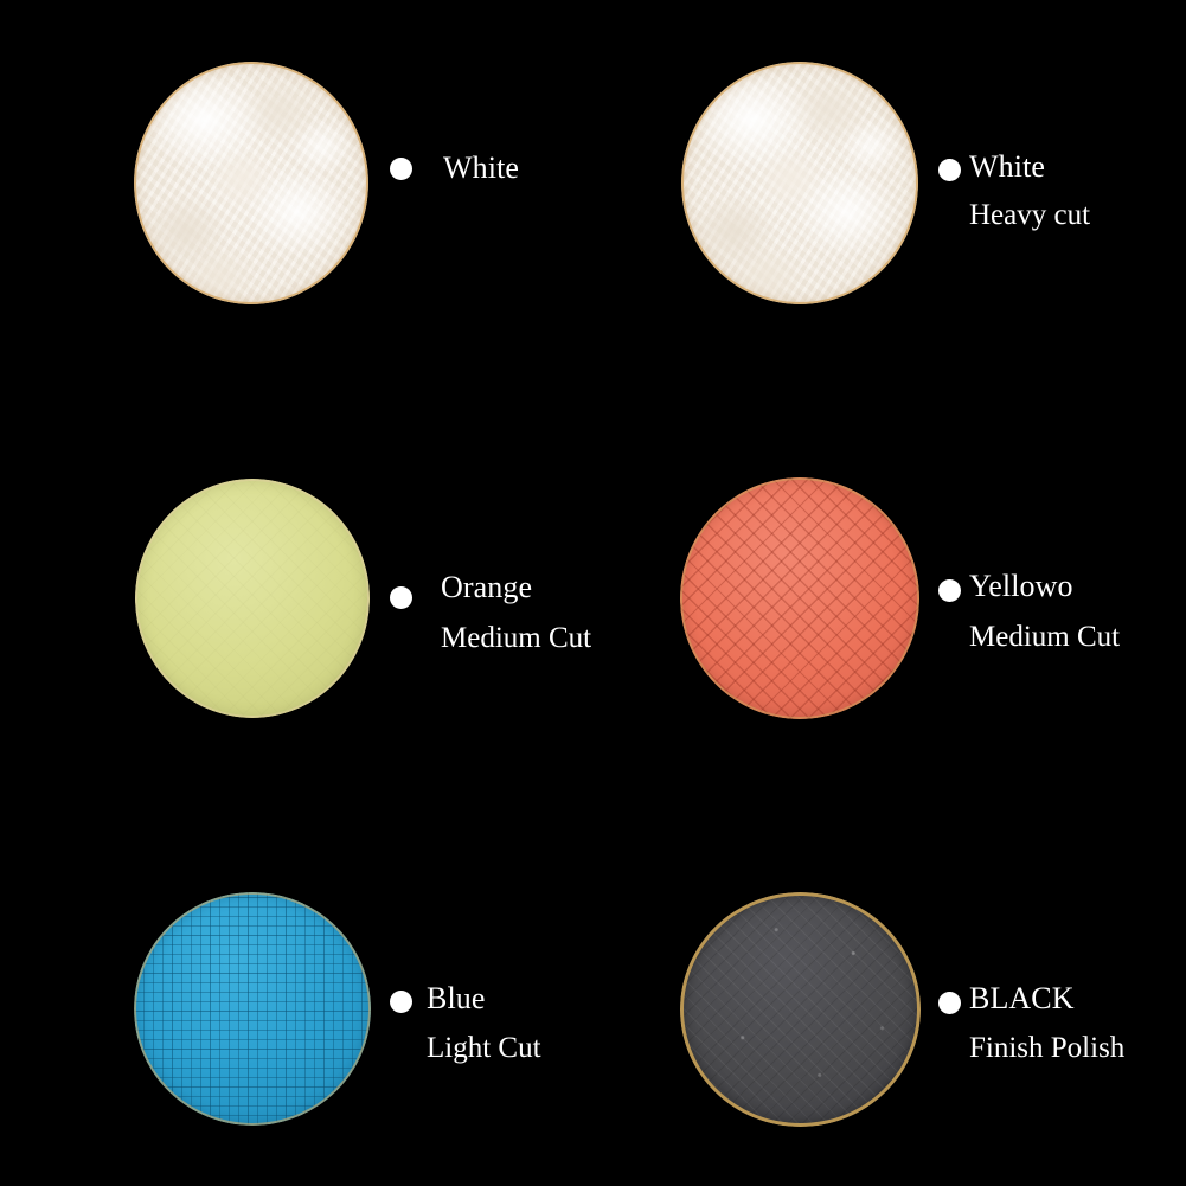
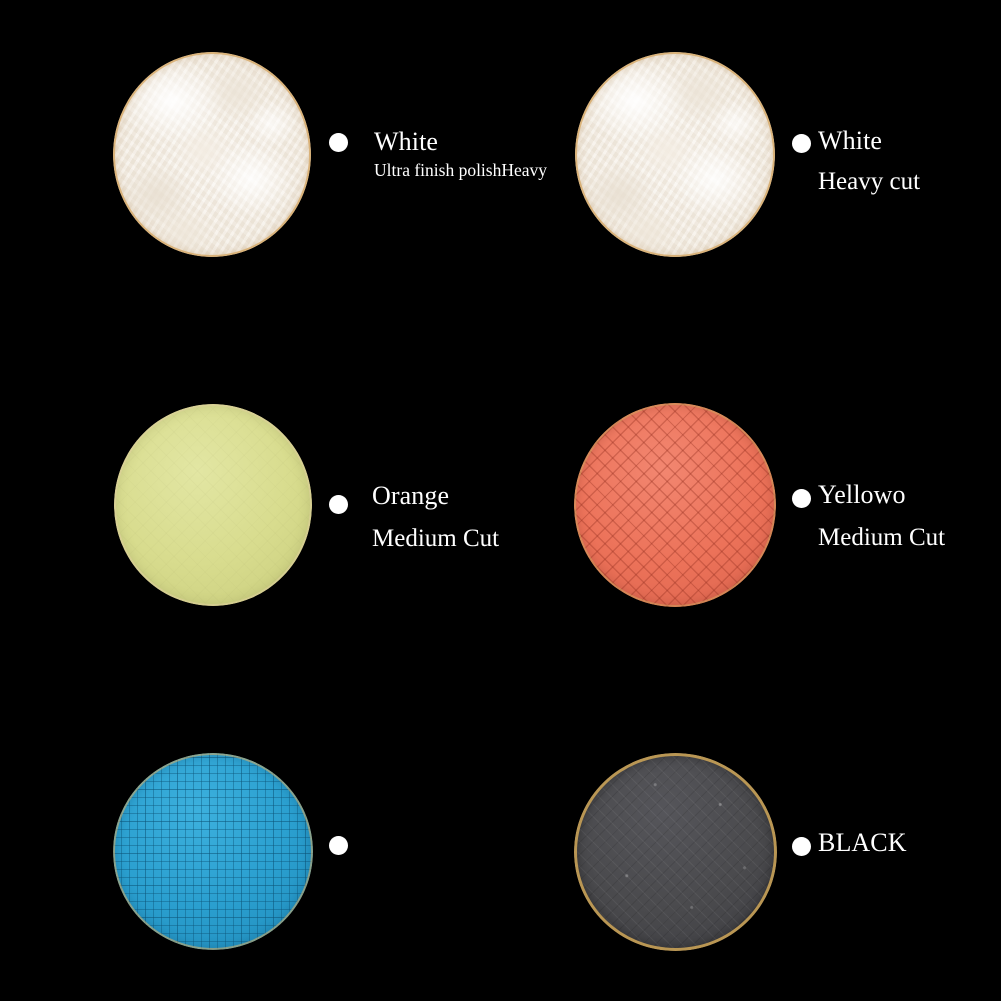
  White
+ Ultra finish polishHeavy
  White
  Heavy cut
  Orange
  Medium Cut
  Yellowo
  Medium Cut
- Blue
- Light Cut
  BLACK
- Finish Polish
